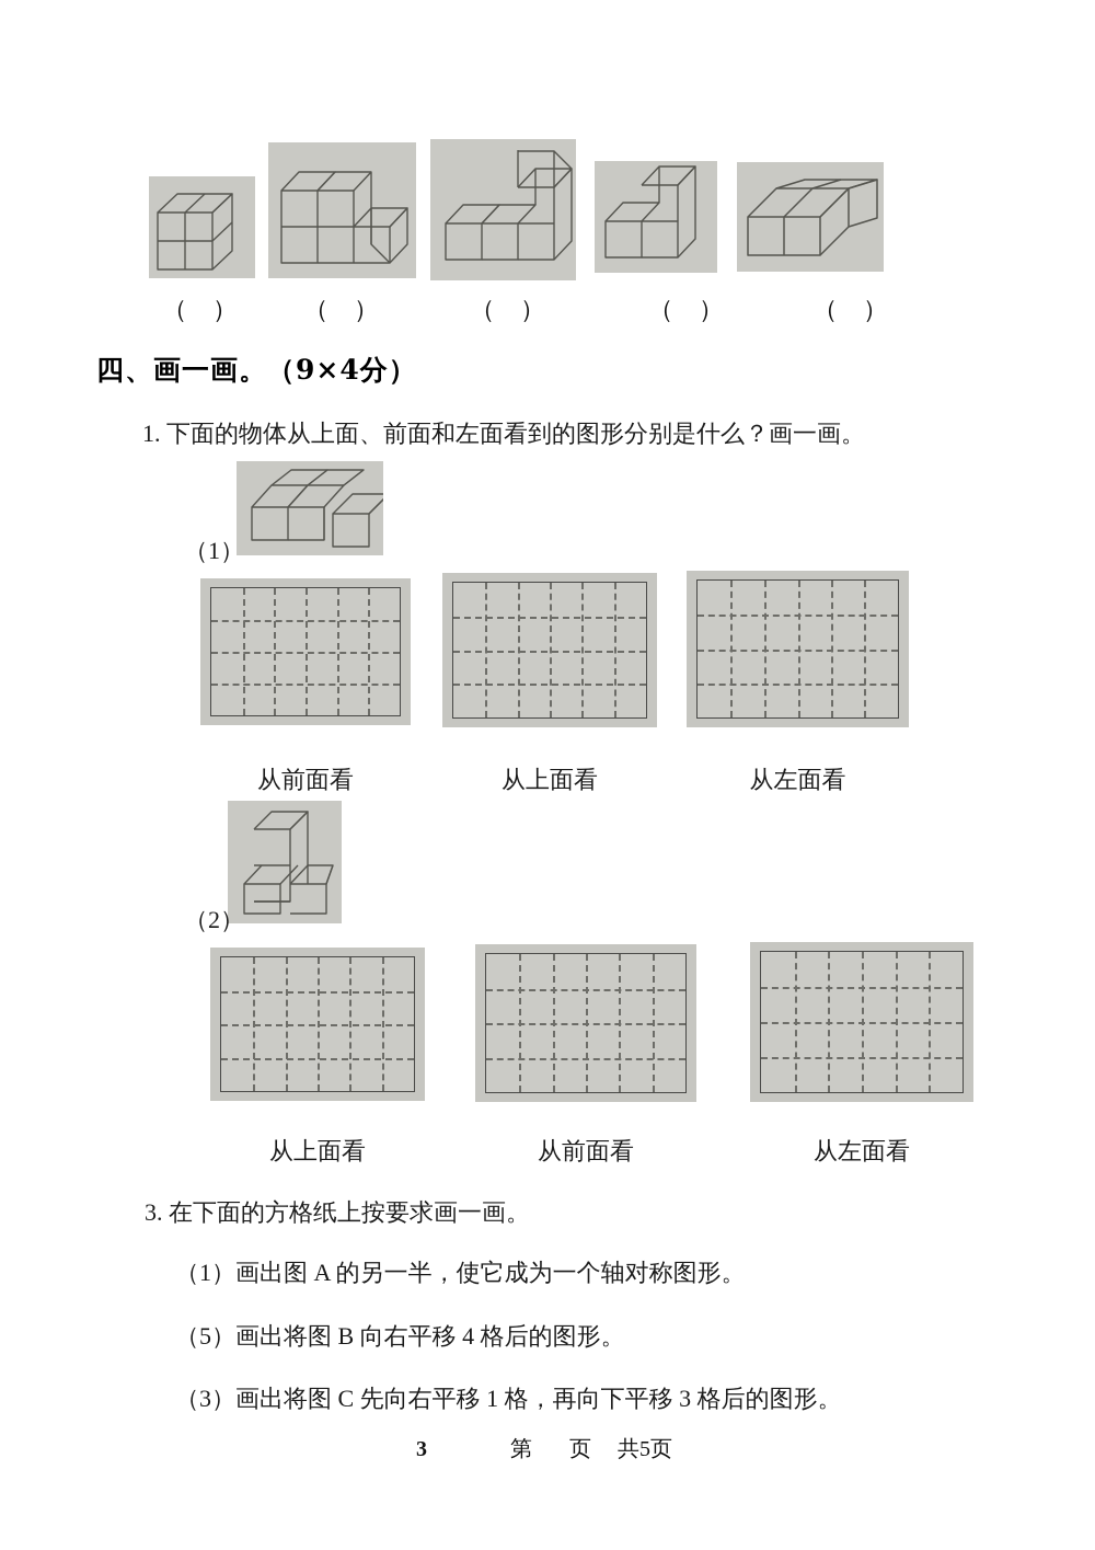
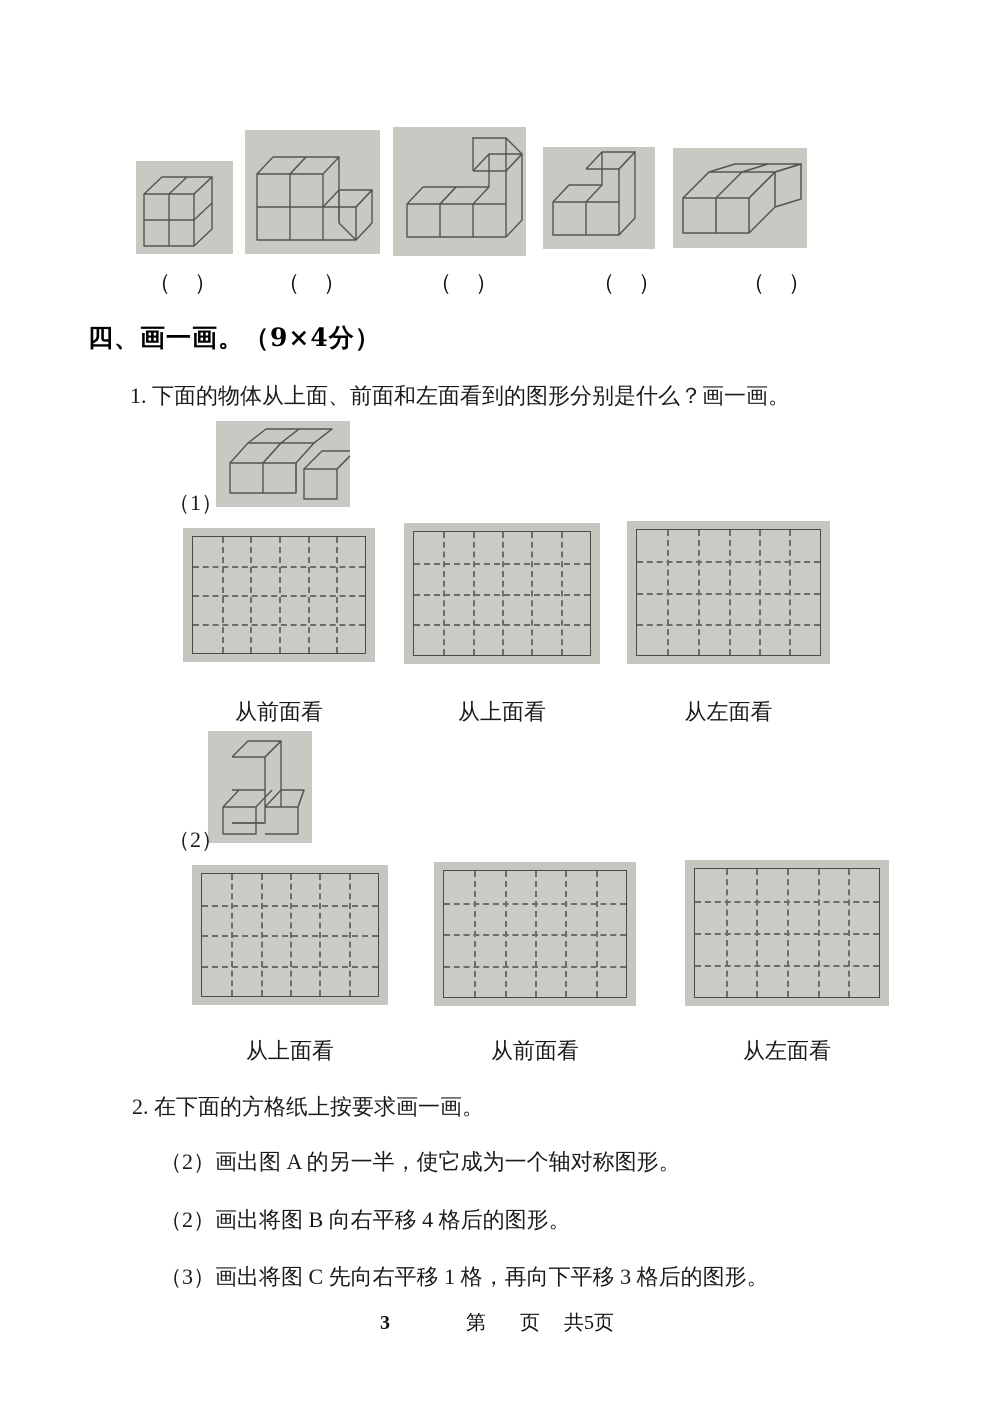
  （ ）
  （ ）
  （ ）
  （ ）
  （ ）
  四、画一画。（9×4分）
  1. 下面的物体从上面、前面和左面看到的图形分别是什么？画一画。
  （1）
  从前面看
  从上面看
  从左面看
  （2）
  从上面看
  从前面看
  从左面看
- 3. 在下面的方格纸上按要求画一画。
+ 2. 在下面的方格纸上按要求画一画。
- （1）画出图 A 的另一半，使它成为一个轴对称图形。
+ （2）画出图 A 的另一半，使它成为一个轴对称图形。
- （5）画出将图 B 向右平移 4 格后的图形。
+ （2）画出将图 B 向右平移 4 格后的图形。
  （3）画出将图 C 先向右平移 1 格，再向下平移 3 格后的图形。
  3
  第
  页
  共5页
